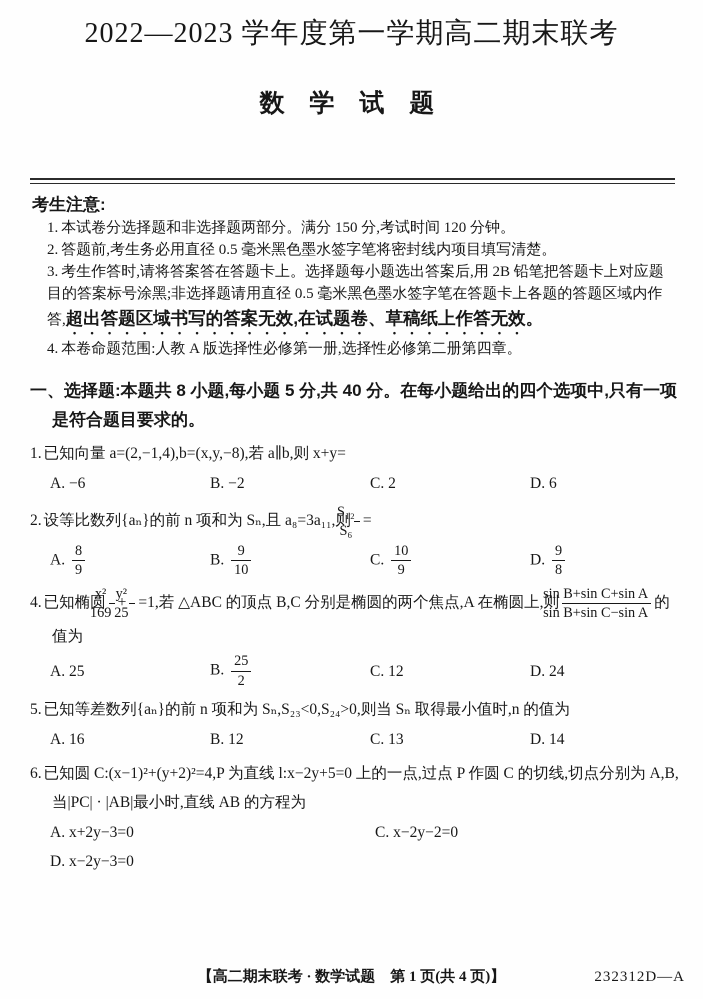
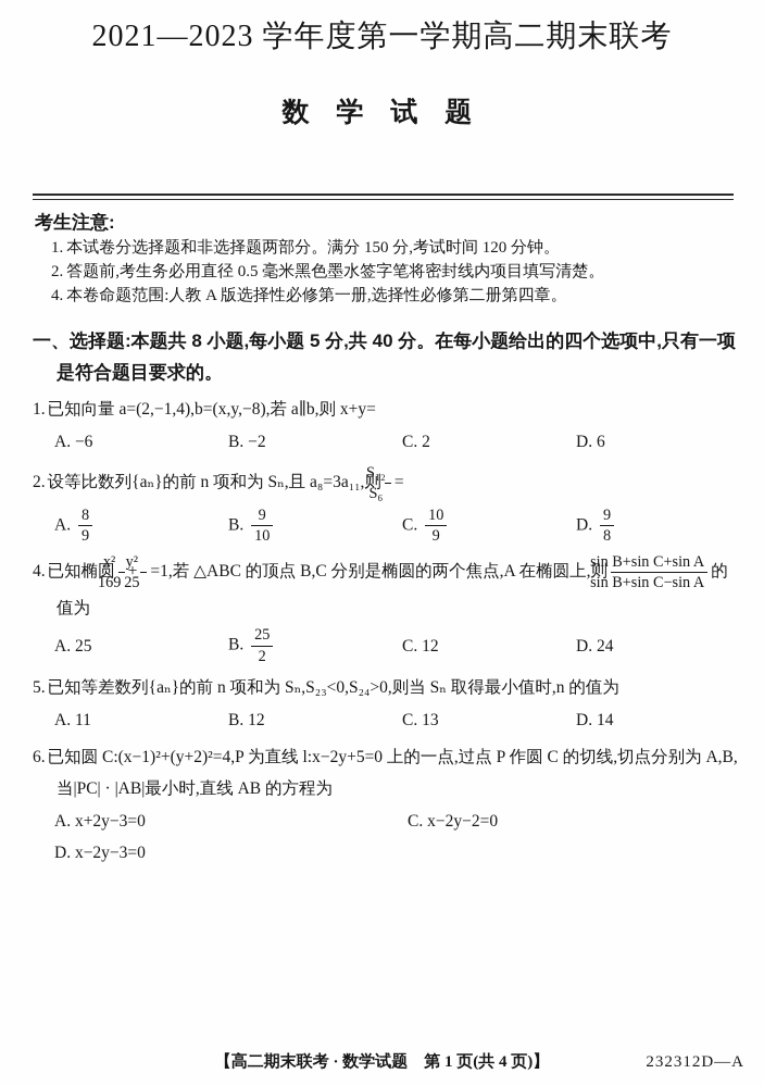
- 2022—2023 学年度第一学期高二期末联考
+ 2021—2023 学年度第一学期高二期末联考
  数 学 试 题
  考生注意:
  1. 本试卷分选择题和非选择题两部分。满分 150 分,考试时间 120 分钟。
  2. 答题前,考生务必用直径 0.5 毫米黑色墨水签字笔将密封线内项目填写清楚。
- 3. 考生作答时,请将答案答在答题卡上。选择题每小题选出答案后,用 2B 铅笔把答题卡上对应题目的答案标号涂黑;非选择题请用直径 0.5 毫米黑色墨水签字笔在答题卡上各题的答题区域内作答,超出答题区域书写的答案无效,在试题卷、草稿纸上作答无效。
  4. 本卷命题范围:人教 A 版选择性必修第一册,选择性必修第二册第四章。
  一、选择题:本题共 8 小题,每小题 5 分,共 40 分。在每小题给出的四个选项中,只有一项是符合题目要求的。
  1.已知向量 a=(2,−1,4),b=(x,y,−8),若 a∥b,则 x+y=
  A. −6
  B. −2
  C. 2
  D. 6
  2.设等比数列{aₙ}的前 n 项和为 Sₙ,且 a₈=3a₁₁,则
  S₁₂
  S₆
  =
  A.
  8
  9
  B.
  9
  10
  C.
  10
  9
  D.
  9
  8
  4.已知椭圆
  x²
  169
  +
  y²
  25
  =1,若 △ABC 的顶点 B,C 分别是椭圆的两个焦点,A 在椭圆上,则
  sin B+sin C+sin A
  sin B+sin C−sin A
  的值为
  A. 25
  B.
  25
  2
  C. 12
  D. 24
  5.已知等差数列{aₙ}的前 n 项和为 Sₙ,S₂₃<0,S₂₄>0,则当 Sₙ 取得最小值时,n 的值为
- A. 16
+ A. 11
  B. 12
  C. 13
  D. 14
  6.已知圆 C:(x−1)²+(y+2)²=4,P 为直线 l:x−2y+5=0 上的一点,过点 P 作圆 C 的切线,切点分别为 A,B,当|PC| · |AB|最小时,直线 AB 的方程为
  A. x+2y−3=0
  C. x−2y−2=0
  D. x−2y−3=0
  【高二期末联考 · 数学试题 第 1 页(共 4 页)】
  232312D—A
